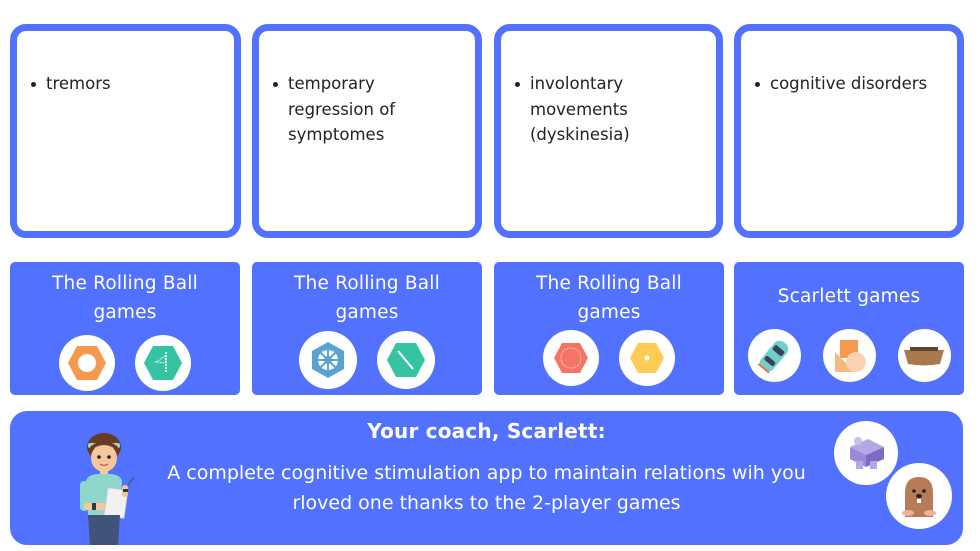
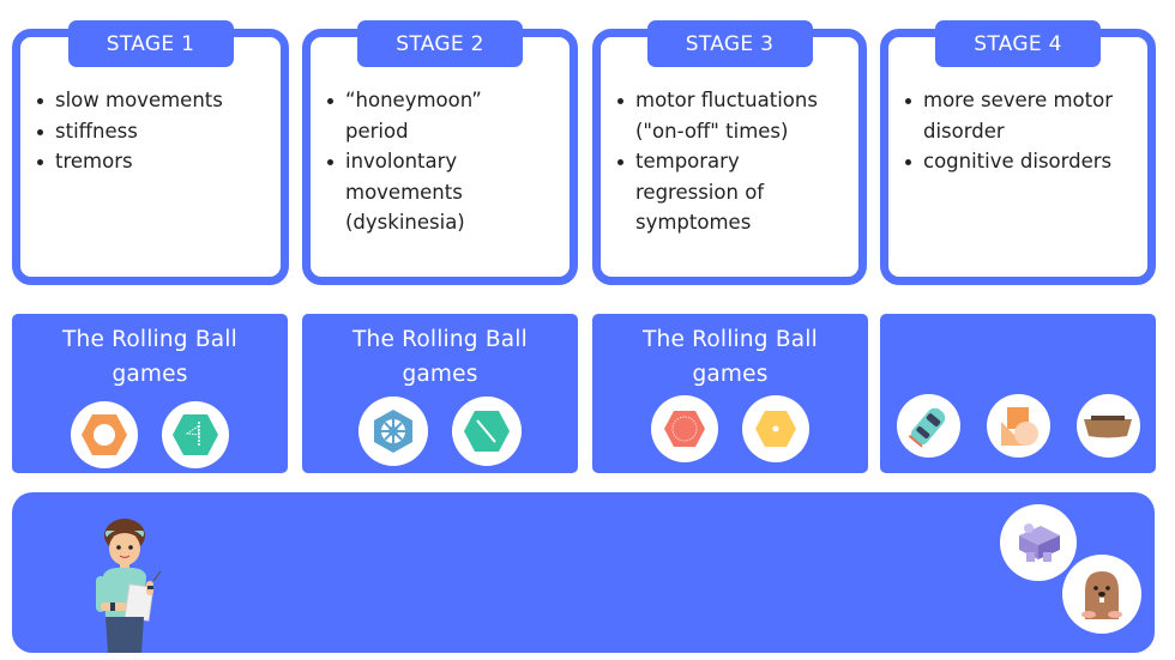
+ STAGE 1
+ slow movements
+ stiffness
  tremors
+ STAGE 2
+ “honeymoon” period
- temporary regression of symptomes
+ involontary movements (dyskinesia)
+ STAGE 3
+ motor fluctuations ("on-off" times)
- involontary movements (dyskinesia)
+ temporary regression of symptomes
+ STAGE 4
+ more severe motor disorder
  cognitive disorders
  The Rolling Ball games
  The Rolling Ball games
  The Rolling Ball games
- Scarlett games
- Your coach, Scarlett:
- A complete cognitive stimulation app to maintain relations wih you rloved one thanks to the 2-player games
